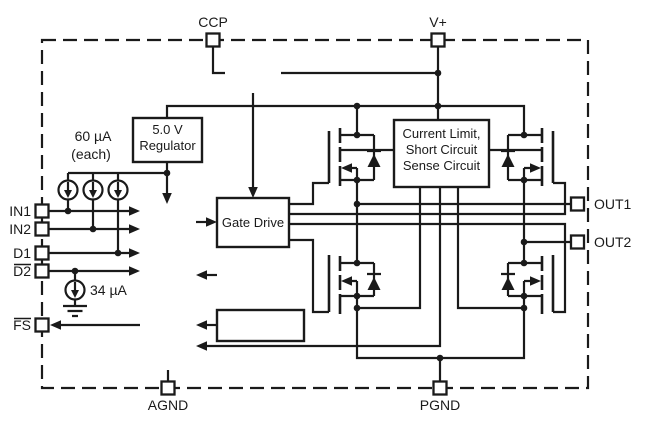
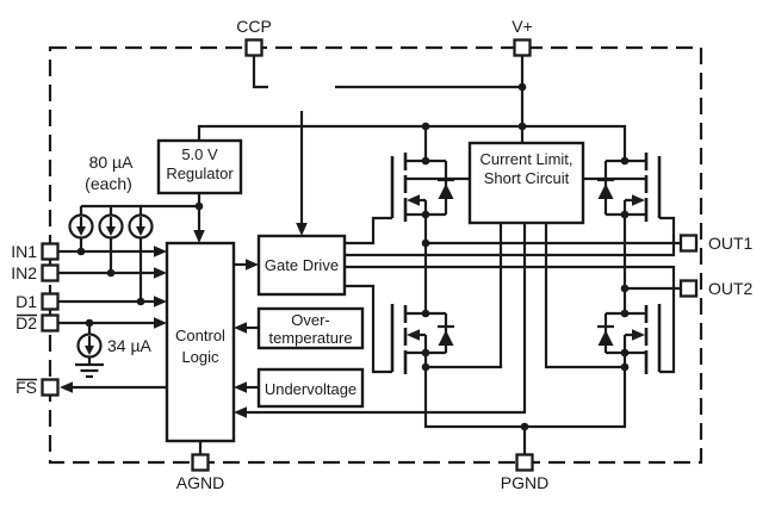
  5.0 V
  Regulator
  Current Limit,
  Short Circuit
- Sense Circuit
  Gate Drive
+ Control
+ Logic
+ Over-
+ temperature
+ Undervoltage
  CCP
  V+
  IN1
  IN2
  D1
  D2
  FS
  OUT1
  OUT2
  AGND
  PGND
- 60 µA
+ 80 µA
  (each)
  34 µA
